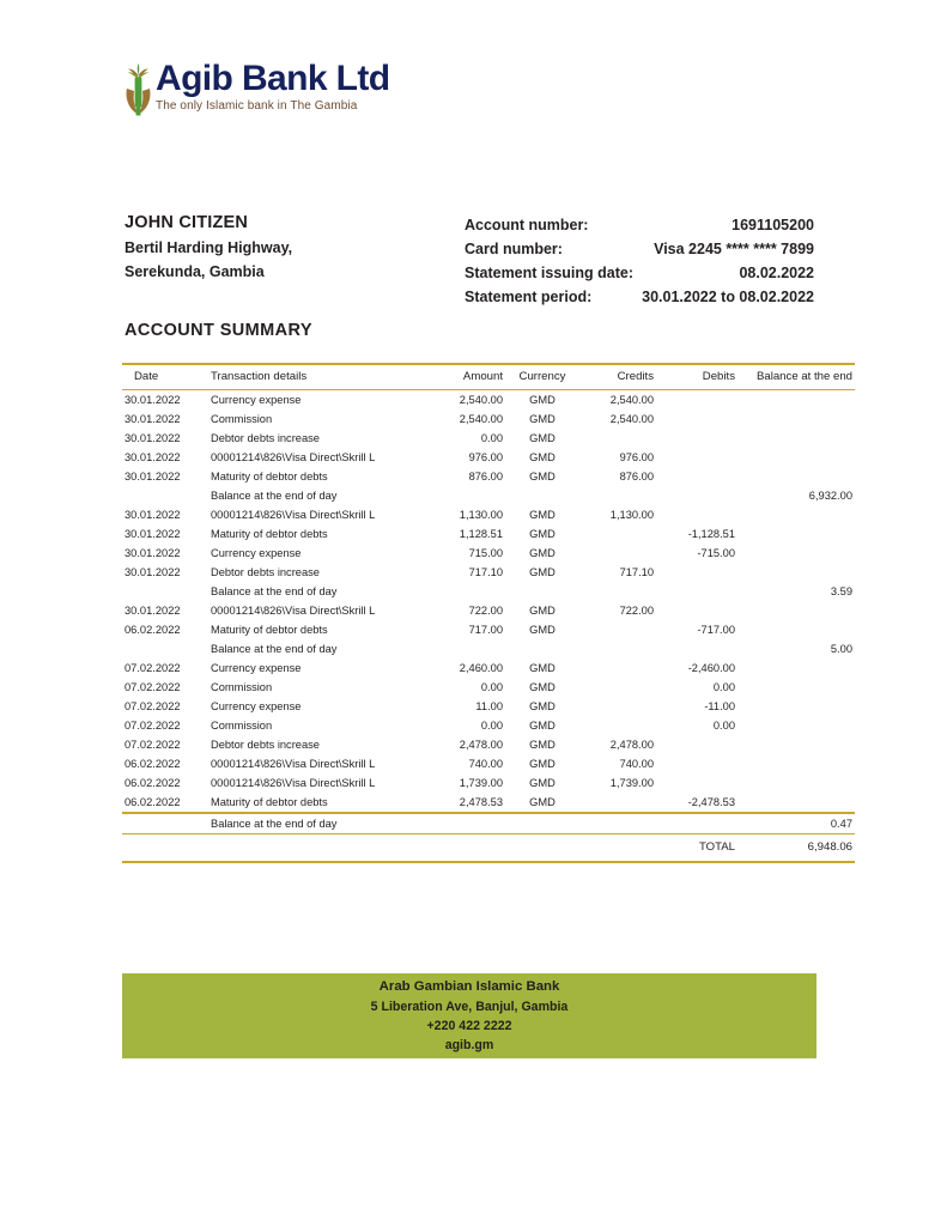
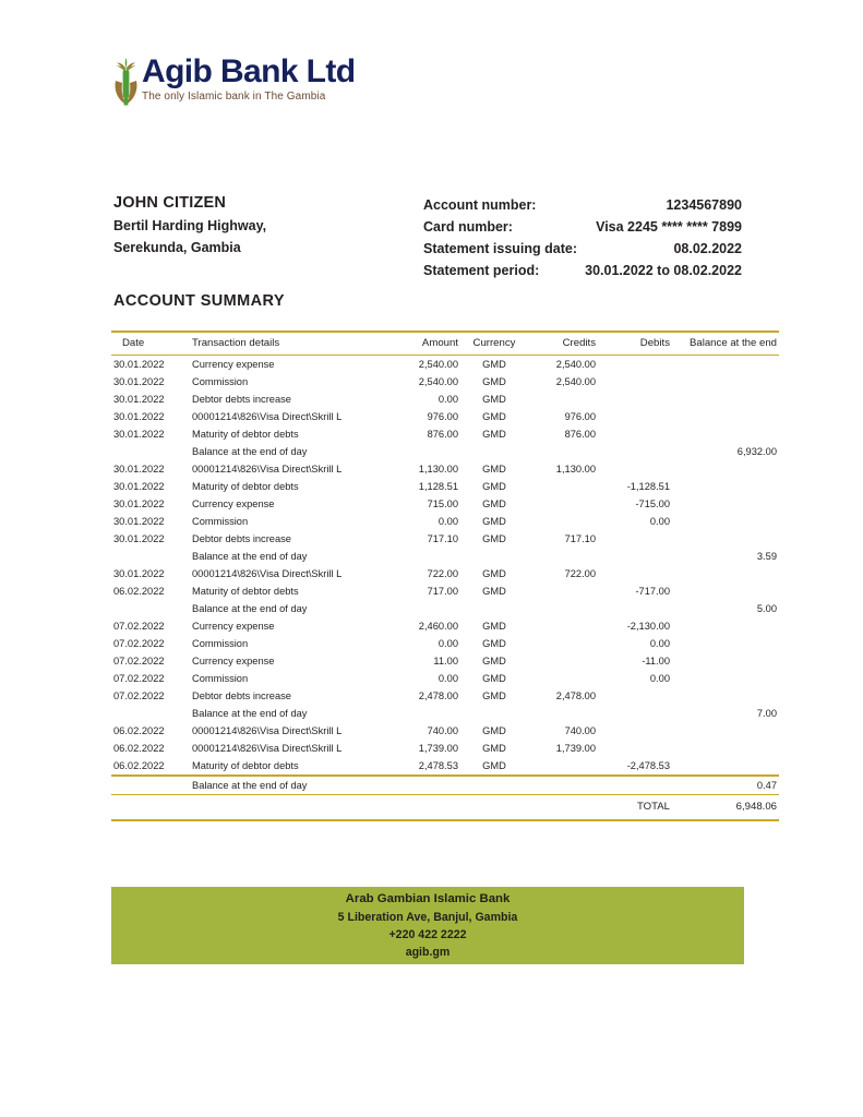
  Agib Bank Ltd
  The only Islamic bank in The Gambia
  JOHN CITIZEN
  Bertil Harding Highway,
  Serekunda, Gambia
  Account number:
- 1691105200
+ 1234567890
  Card number:
  Visa 2245 **** **** 7899
  Statement issuing date:
  08.02.2022
  Statement period:
  30.01.2022 to 08.02.2022
  ACCOUNT SUMMARY
  Date	Transaction details	Amount	Currency	Credits	Debits	Balance at the end
  30.01.2022	Currency expense	2,540.00	GMD	2,540.00
  30.01.2022	Commission	2,540.00	GMD	2,540.00
  30.01.2022	Debtor debts increase	0.00	GMD
  30.01.2022	00001214\826\Visa Direct\Skrill L	976.00	GMD	976.00
  30.01.2022	Maturity of debtor debts	876.00	GMD	876.00
  	Balance at the end of day					6,932.00
  30.01.2022	00001214\826\Visa Direct\Skrill L	1,130.00	GMD	1,130.00
  30.01.2022	Maturity of debtor debts	1,128.51	GMD		-1,128.51
  30.01.2022	Currency expense	715.00	GMD		-715.00
+ 30.01.2022	Commission	0.00	GMD		0.00
  30.01.2022	Debtor debts increase	717.10	GMD	717.10
  	Balance at the end of day					3.59
  30.01.2022	00001214\826\Visa Direct\Skrill L	722.00	GMD	722.00
  06.02.2022	Maturity of debtor debts	717.00	GMD		-717.00
  	Balance at the end of day					5.00
- 07.02.2022	Currency expense	2,460.00	GMD		-2,460.00
+ 07.02.2022	Currency expense	2,460.00	GMD		-2,130.00
  07.02.2022	Commission	0.00	GMD		0.00
  07.02.2022	Currency expense	11.00	GMD		-11.00
  07.02.2022	Commission	0.00	GMD		0.00
  07.02.2022	Debtor debts increase	2,478.00	GMD	2,478.00
+ 	Balance at the end of day					7.00
  06.02.2022	00001214\826\Visa Direct\Skrill L	740.00	GMD	740.00
  06.02.2022	00001214\826\Visa Direct\Skrill L	1,739.00	GMD	1,739.00
  06.02.2022	Maturity of debtor debts	2,478.53	GMD		-2,478.53
  	Balance at the end of day					0.47
  					TOTAL	6,948.06
  Arab Gambian Islamic Bank
  5 Liberation Ave, Banjul, Gambia
  +220 422 2222
  agib.gm
